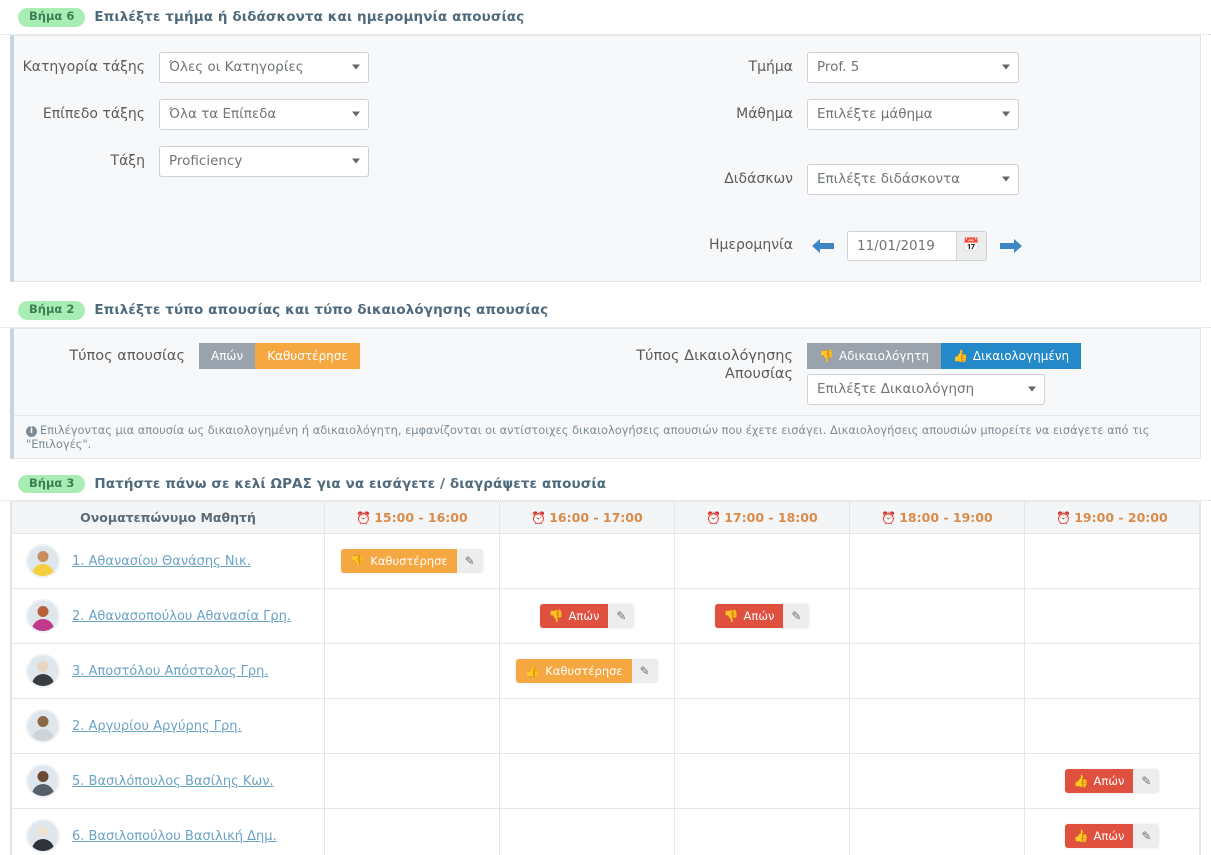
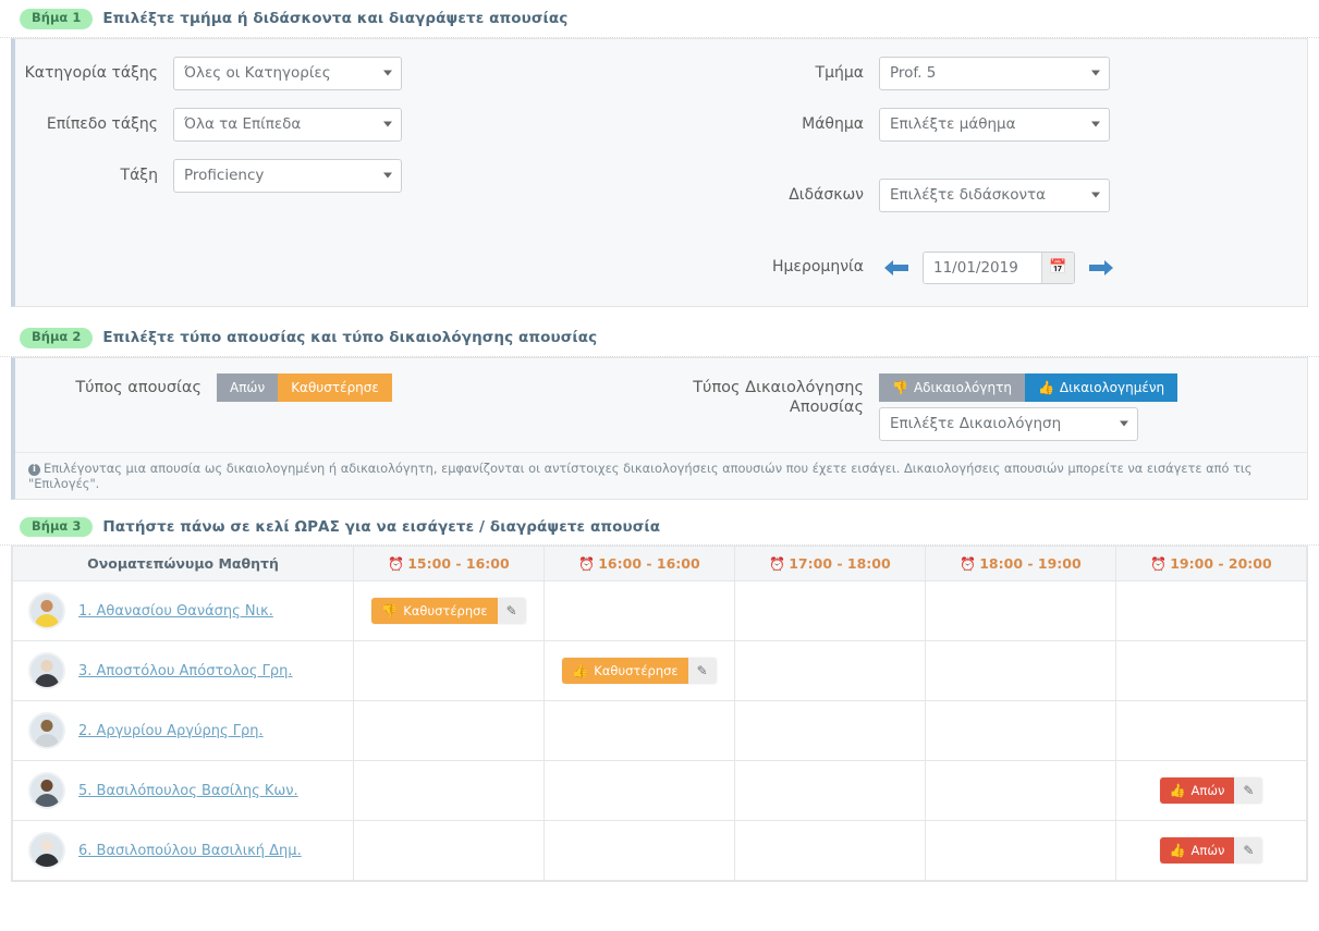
- Βήμα 6
+ Βήμα 1
- Επιλέξτε τμήμα ή διδάσκοντα και ημερομηνία απουσίας
+ Επιλέξτε τμήμα ή διδάσκοντα και διαγράψετε απουσίας
  Κατηγορία τάξης
  Όλες οι Κατηγορίες
  Επίπεδο τάξης
  Όλα τα Επίπεδα
  Τάξη
  Proficiency
  Τμήμα
  Prof. 5
  Μάθημα
  Επιλέξτε μάθημα
  Διδάσκων
  Επιλέξτε διδάσκοντα
  Ημερομηνία
  11/01/2019
  📅
  Βήμα 2
  Επιλέξτε τύπο απουσίας και τύπο δικαιολόγησης απουσίας
  Τύπος απουσίας
  Απών
  Καθυστέρησε
  Τύπος Δικαιολόγησης Απουσίας
  👎
  Αδικαιολόγητη
  👍
  Δικαιολογημένη
  Επιλέξτε Δικαιολόγηση
  i Επιλέγοντας μια απουσία ως δικαιολογημένη ή αδικαιολόγητη, εμφανίζονται οι αντίστοιχες δικαιολογήσεις απουσιών που έχετε εισάγει. Δικαιολογήσεις απουσιών μπορείτε να εισάγετε από τις "Επιλογές".
  Βήμα 3
  Πατήστε πάνω σε κελί ΩΡΑΣ για να εισάγετε / διαγράψετε απουσία
- Ονοματεπώνυμο Μαθητή	⏰ 15:00 - 16:00	⏰ 16:00 - 17:00	⏰ 17:00 - 18:00	⏰ 18:00 - 19:00	⏰ 19:00 - 20:00
+ Ονοματεπώνυμο Μαθητή	⏰ 15:00 - 16:00	⏰ 16:00 - 16:00	⏰ 17:00 - 18:00	⏰ 18:00 - 19:00	⏰ 19:00 - 20:00
  1. Αθανασίου Θανάσης Νικ.	👎 Καθυστέρησε ✎
- 2. Αθανασοπούλου Αθανασία Γρη.		👎 Απών ✎	👎 Απών ✎
  3. Αποστόλου Απόστολος Γρη.		👍 Καθυστέρησε ✎
  2. Αργυρίου Αργύρης Γρη.
  5. Βασιλόπουλος Βασίλης Κων.					👍 Απών ✎
  6. Βασιλοπούλου Βασιλική Δημ.					👍 Απών ✎
